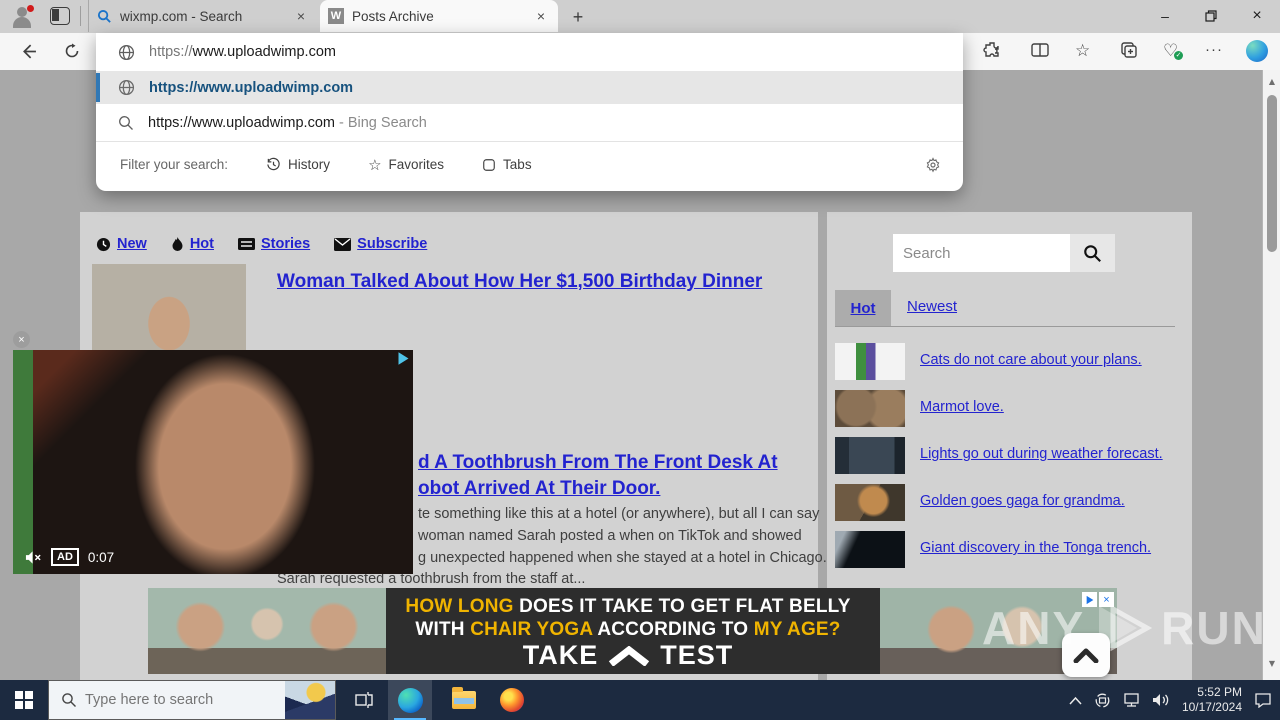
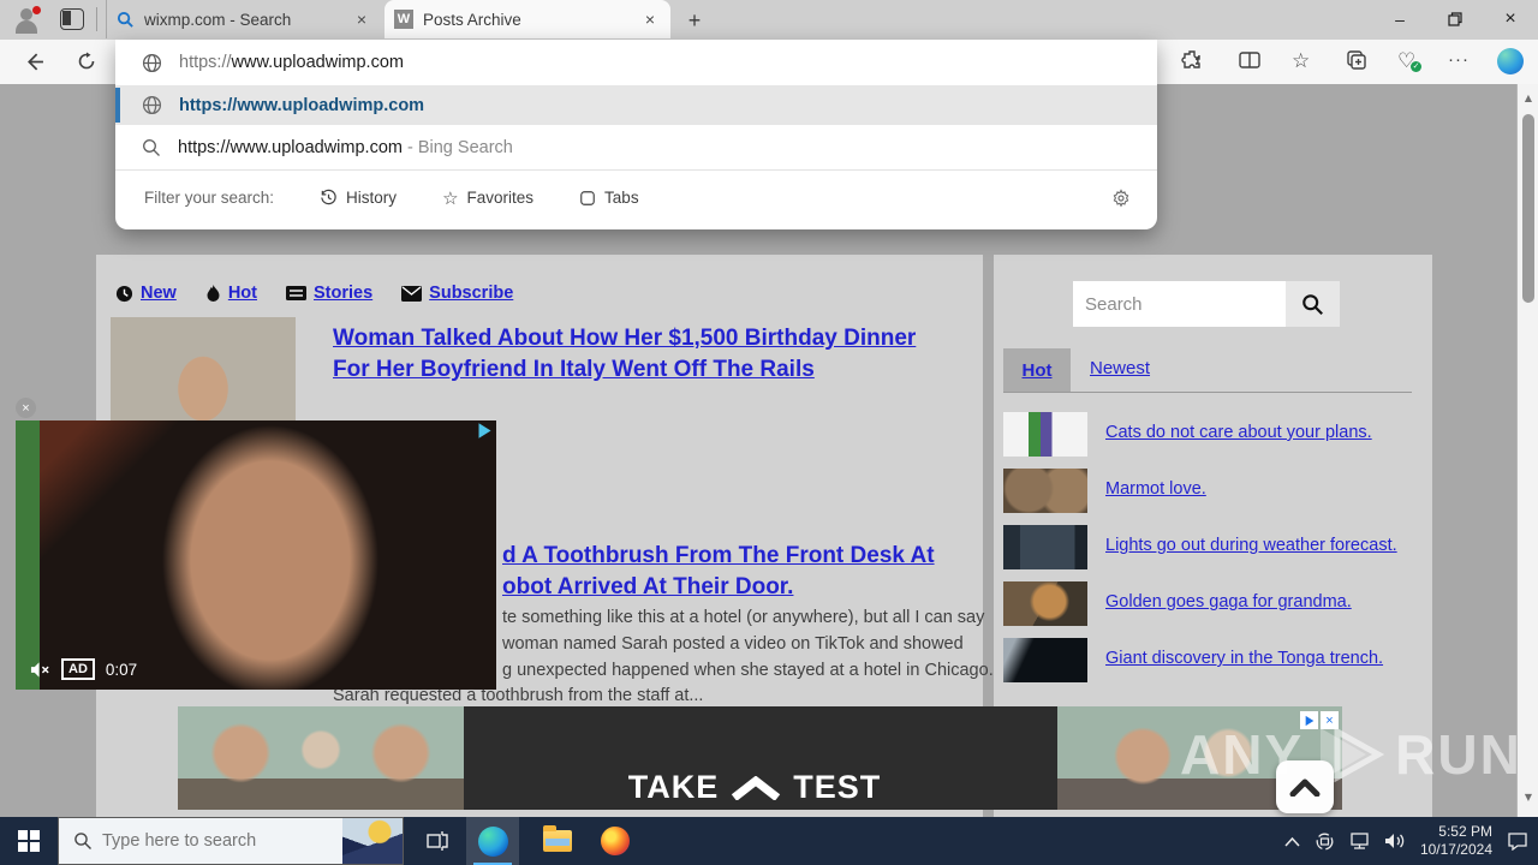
  wixmp.com - Search
  ×
  W
  Posts Archive
  ×
  +
  –
  ×
  ☆
  ♡
  ✓
  ···
  https://www.uploadwimp.com
  https://www.uploadwimp.com
  https://www.uploadwimp.com - Bing Search
  Filter your search:
  History
  ☆
  Favorites
  Tabs
  New
  Hot
  Stories
  Subscribe
  Woman Talked About How Her $1,500 Birthday Dinner
+ For Her Boyfriend In Italy Went Off The Rails
  d A Toothbrush From The Front Desk At
  obot Arrived At Their Door.
  te something like this at a hotel (or anywhere), but all I can say
- woman named Sarah posted a when on TikTok and showed
+ woman named Sarah posted a video on TikTok and showed
  g unexpected happened when she stayed at a hotel in Chicago.
  Sarah requested a toothbrush from the staff at...
  Search
  Hot
  Newest
  Cats do not care about your plans.
  Marmot love.
  Lights go out during weather forecast.
  Golden goes gaga for grandma.
  Giant discovery in the Tonga trench.
  ▲
  ▼
  ×
  AD
  0:07
- HOW LONG DOES IT TAKE TO GET FLAT BELLY
- WITH CHAIR YOGA ACCORDING TO MY AGE?
  TAKE
  TEST
  ×
  ANY
  RUN
  Type here to search
  5:52 PM
  10/17/2024
